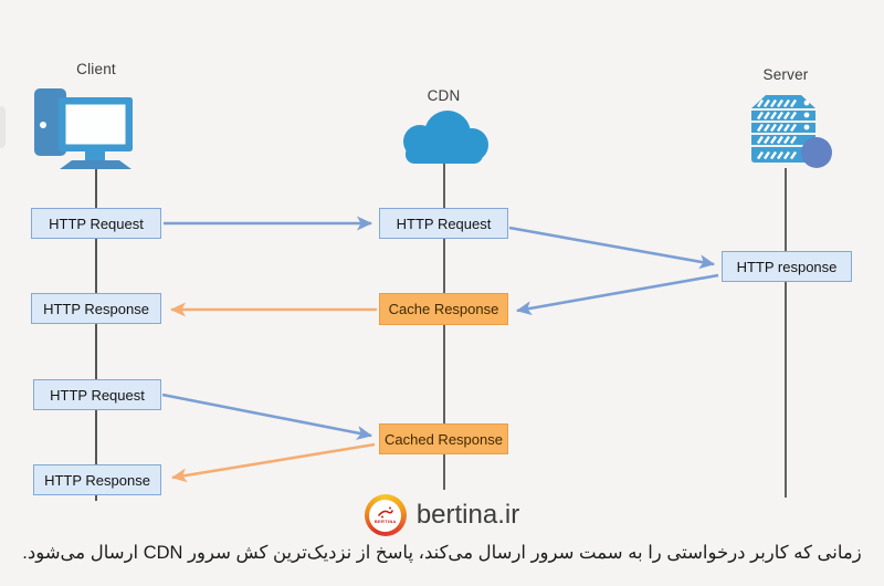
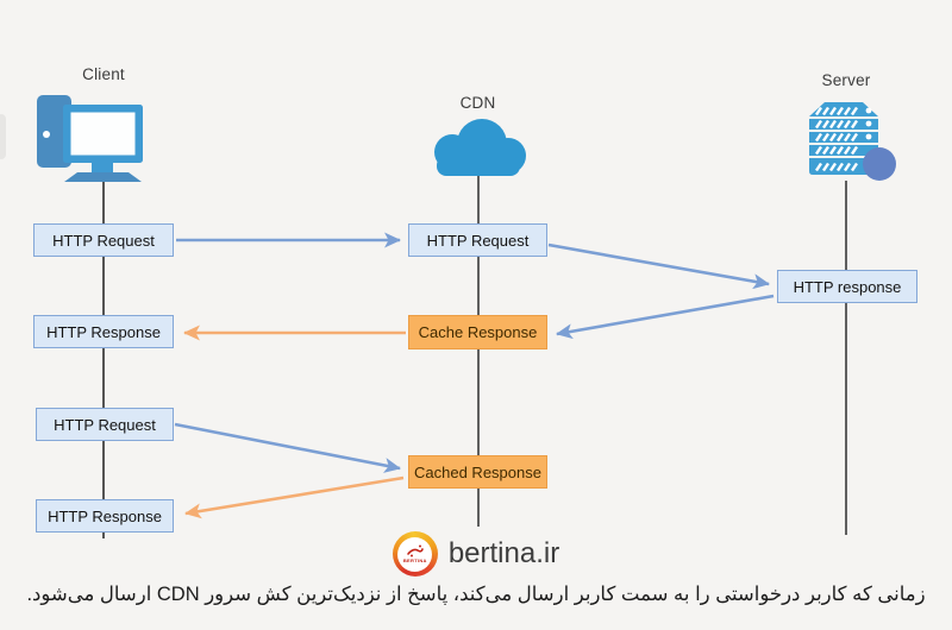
  Client
  CDN
  Server
  HTTP Request
  HTTP Request
  HTTP response
  Cache Response
  HTTP Response
  HTTP Request
  Cached Response
  HTTP Response
  bertina.ir
- زمانی که کاربر درخواستی را به سمت سرور ارسال می‌کند، پاسخ از نزدیک‌ترین کش سرور CDN ارسال می‌شود.
+ زمانی که کاربر درخواستی را به سمت کاربر ارسال می‌کند، پاسخ از نزدیک‌ترین کش سرور CDN ارسال می‌شود.
